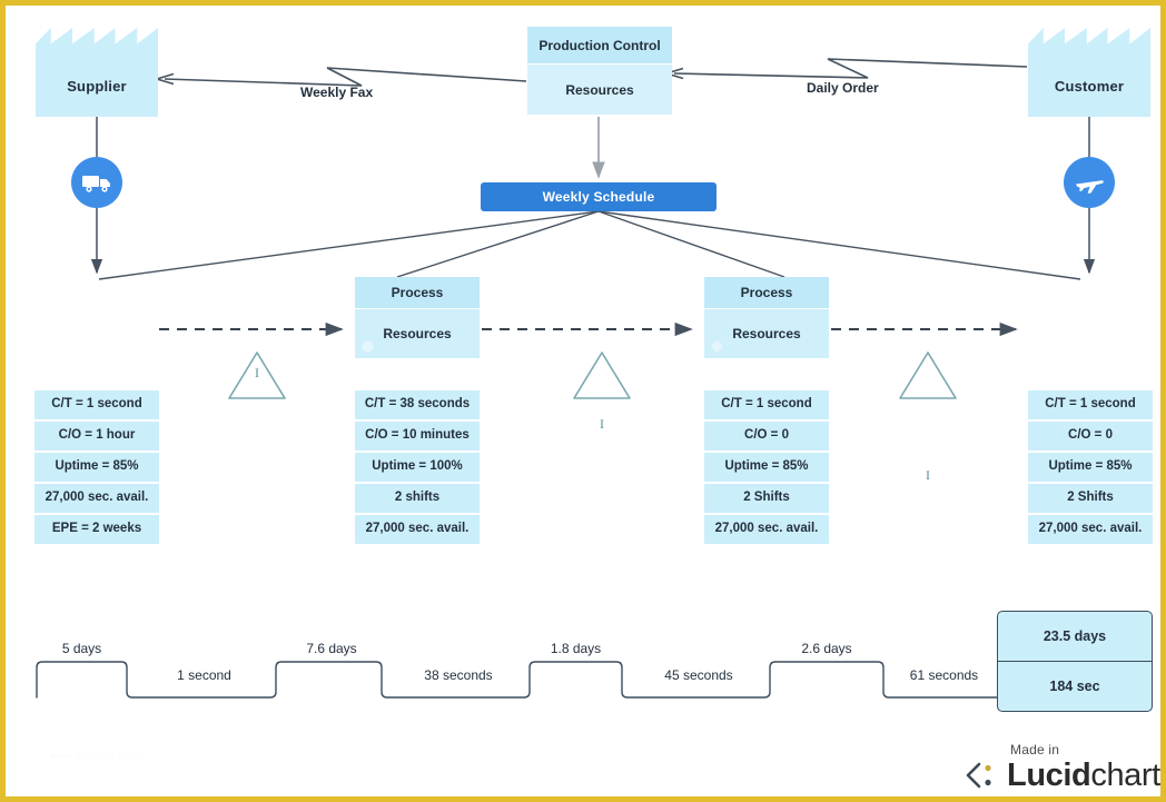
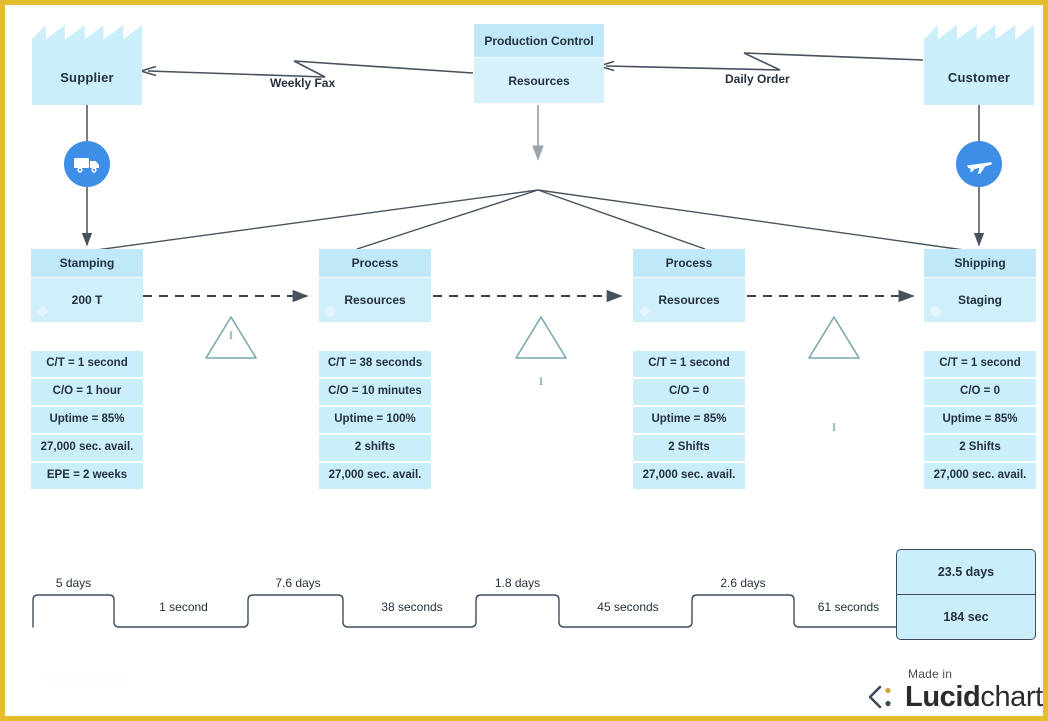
  Supplier
  Customer
  Production Control
  Resources
- Weekly Schedule
  Weekly Fax
  Daily Order
+ Stamping
+ 200 T
  C/T = 1 second
  C/O = 1 hour
  Uptime = 85%
  27,000 sec. avail.
  EPE = 2 weeks
  Process
  Resources
  C/T = 38 seconds
  C/O = 10 minutes
  Uptime = 100%
  2 shifts
  27,000 sec. avail.
  Process
  Resources
  C/T = 1 second
  C/O = 0
  Uptime = 85%
  2 Shifts
  27,000 sec. avail.
+ Shipping
+ Staging
  C/T = 1 second
  C/O = 0
  Uptime = 85%
  2 Shifts
  27,000 sec. avail.
  I
  I
  I
  5 days
  7.6 days
  1.8 days
  2.6 days
  1 second
  38 seconds
  45 seconds
  61 seconds
  23.5 days
  184 sec
  Made in
  Lucidchart
